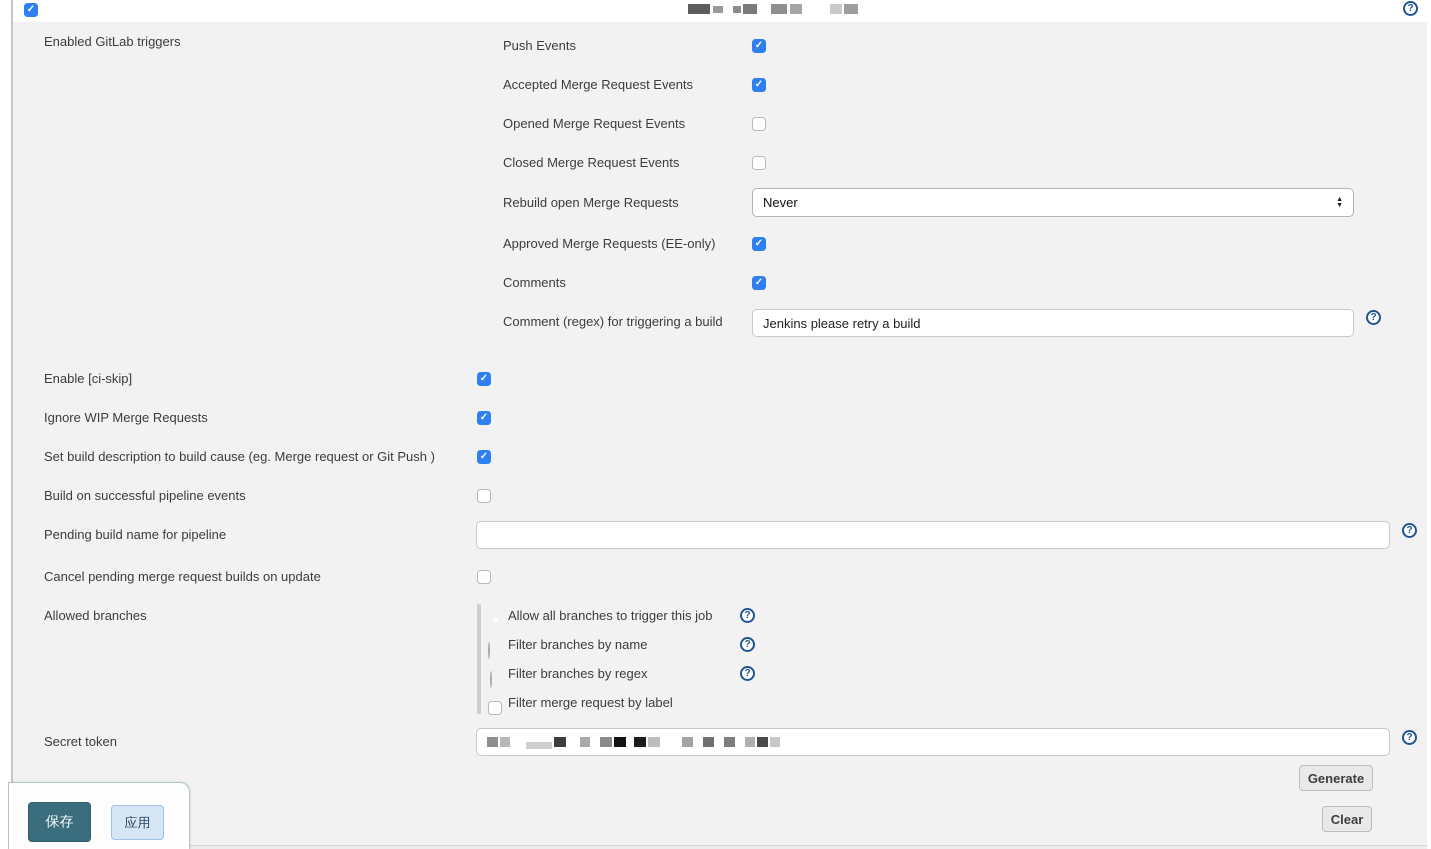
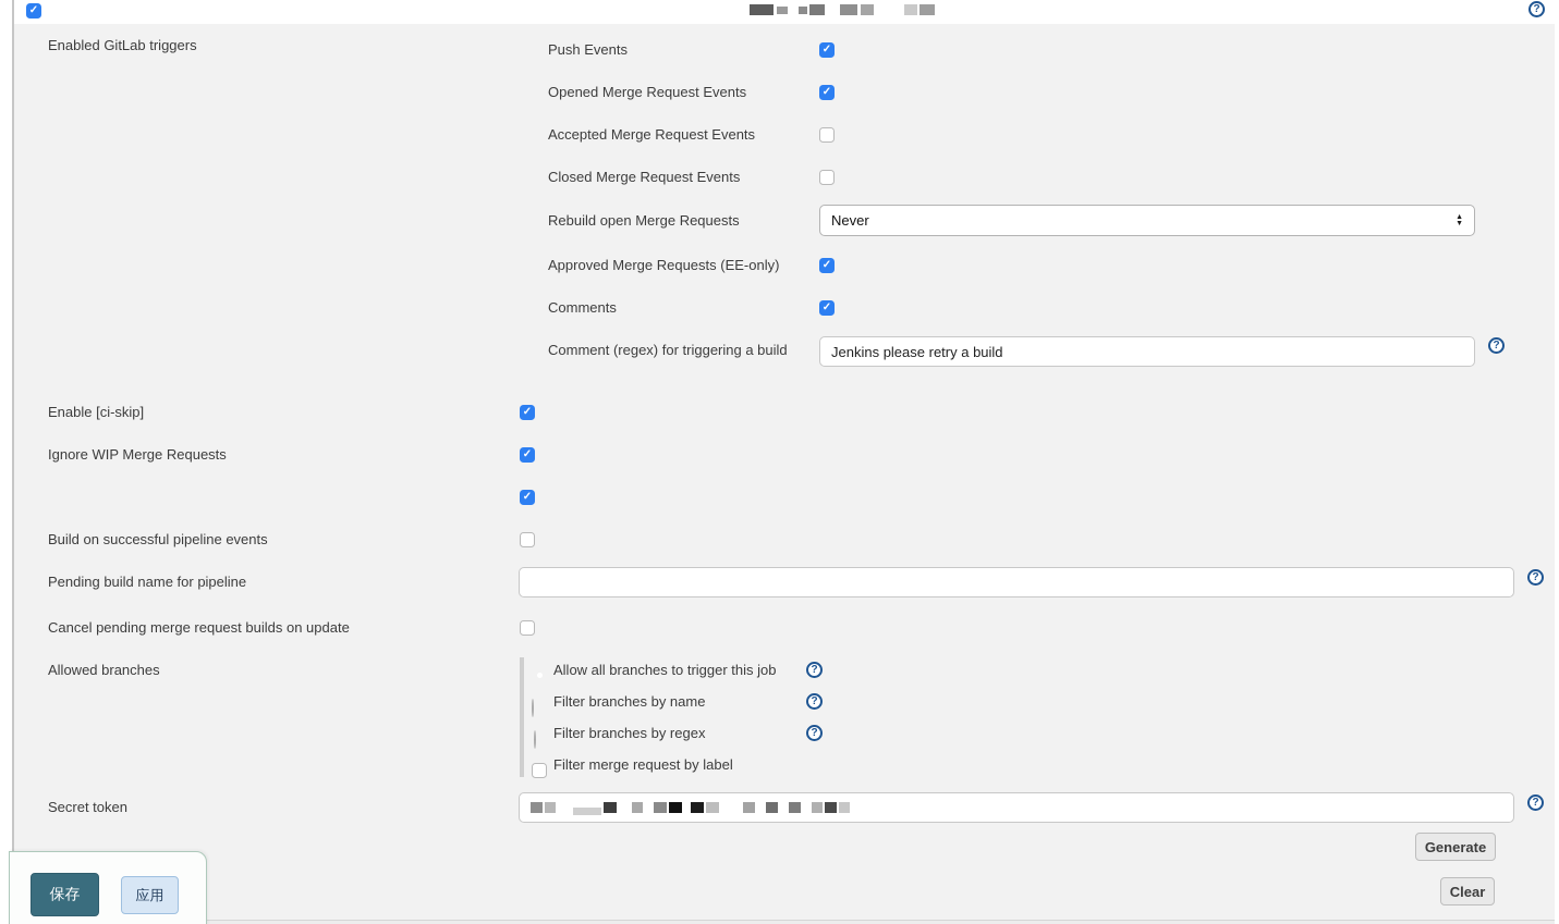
  ✓
  ?
  Enabled GitLab triggers
  Push Events
  ✓
- Accepted Merge Request Events
+ Opened Merge Request Events
  ✓
- Opened Merge Request Events
+ Accepted Merge Request Events
  Closed Merge Request Events
  Rebuild open Merge Requests
  Never
  Approved Merge Requests (EE-only)
  ✓
  Comments
  ✓
  Comment (regex) for triggering a build
  Jenkins please retry a build
  ?
  Enable [ci-skip]
  ✓
  Ignore WIP Merge Requests
  ✓
- Set build description to build cause (eg. Merge request or Git Push )
  ✓
  Build on successful pipeline events
  Pending build name for pipeline
  ?
  Cancel pending merge request builds on update
  Allowed branches
  Allow all branches to trigger this job
  ?
  Filter branches by name
  ?
  Filter branches by regex
  ?
  Filter merge request by label
  Secret token
  ?
  Generate
  Clear
  保存
  应用
